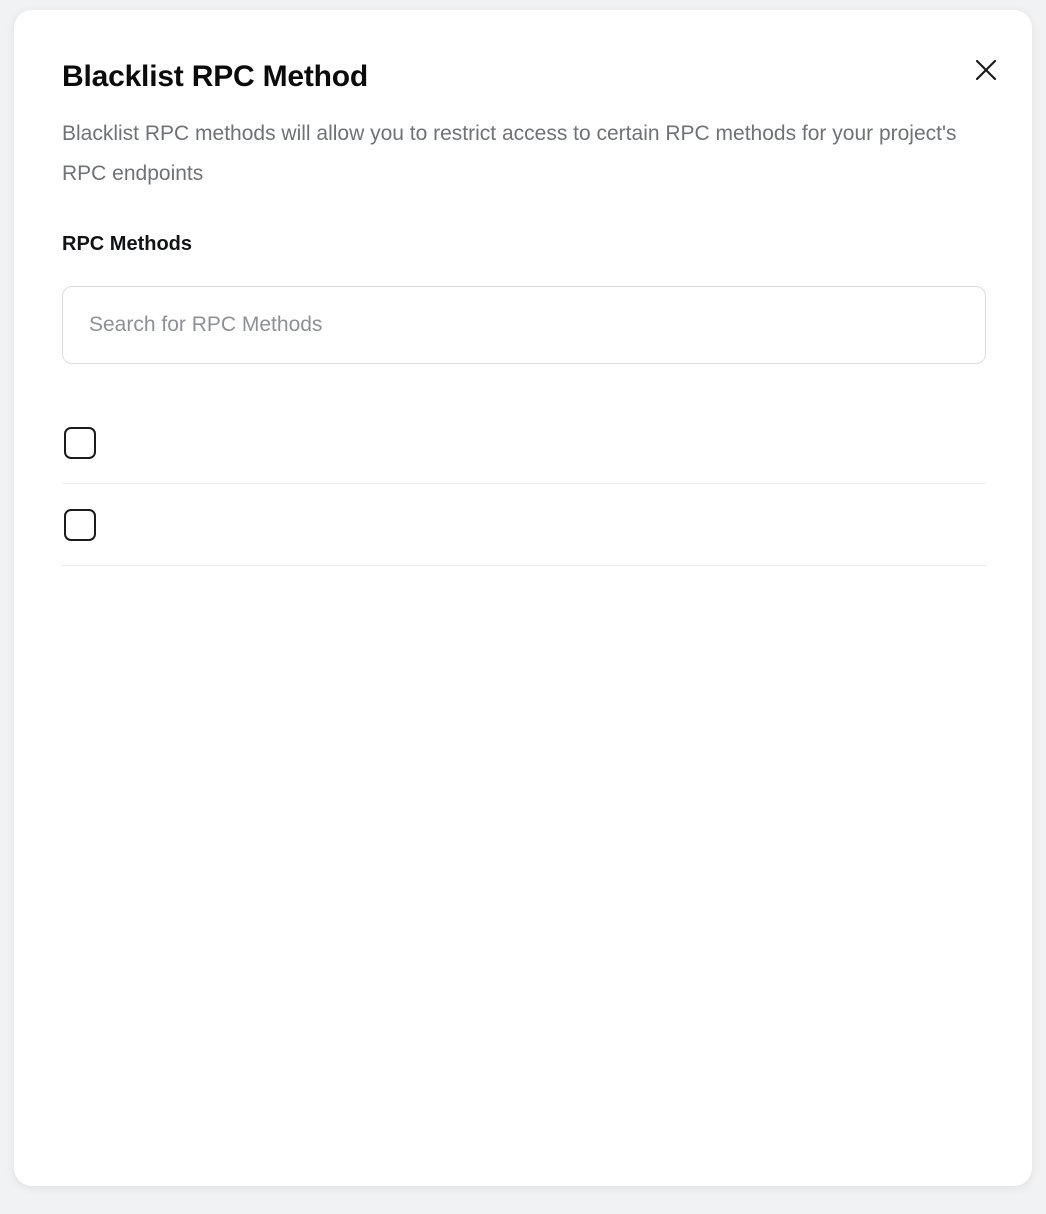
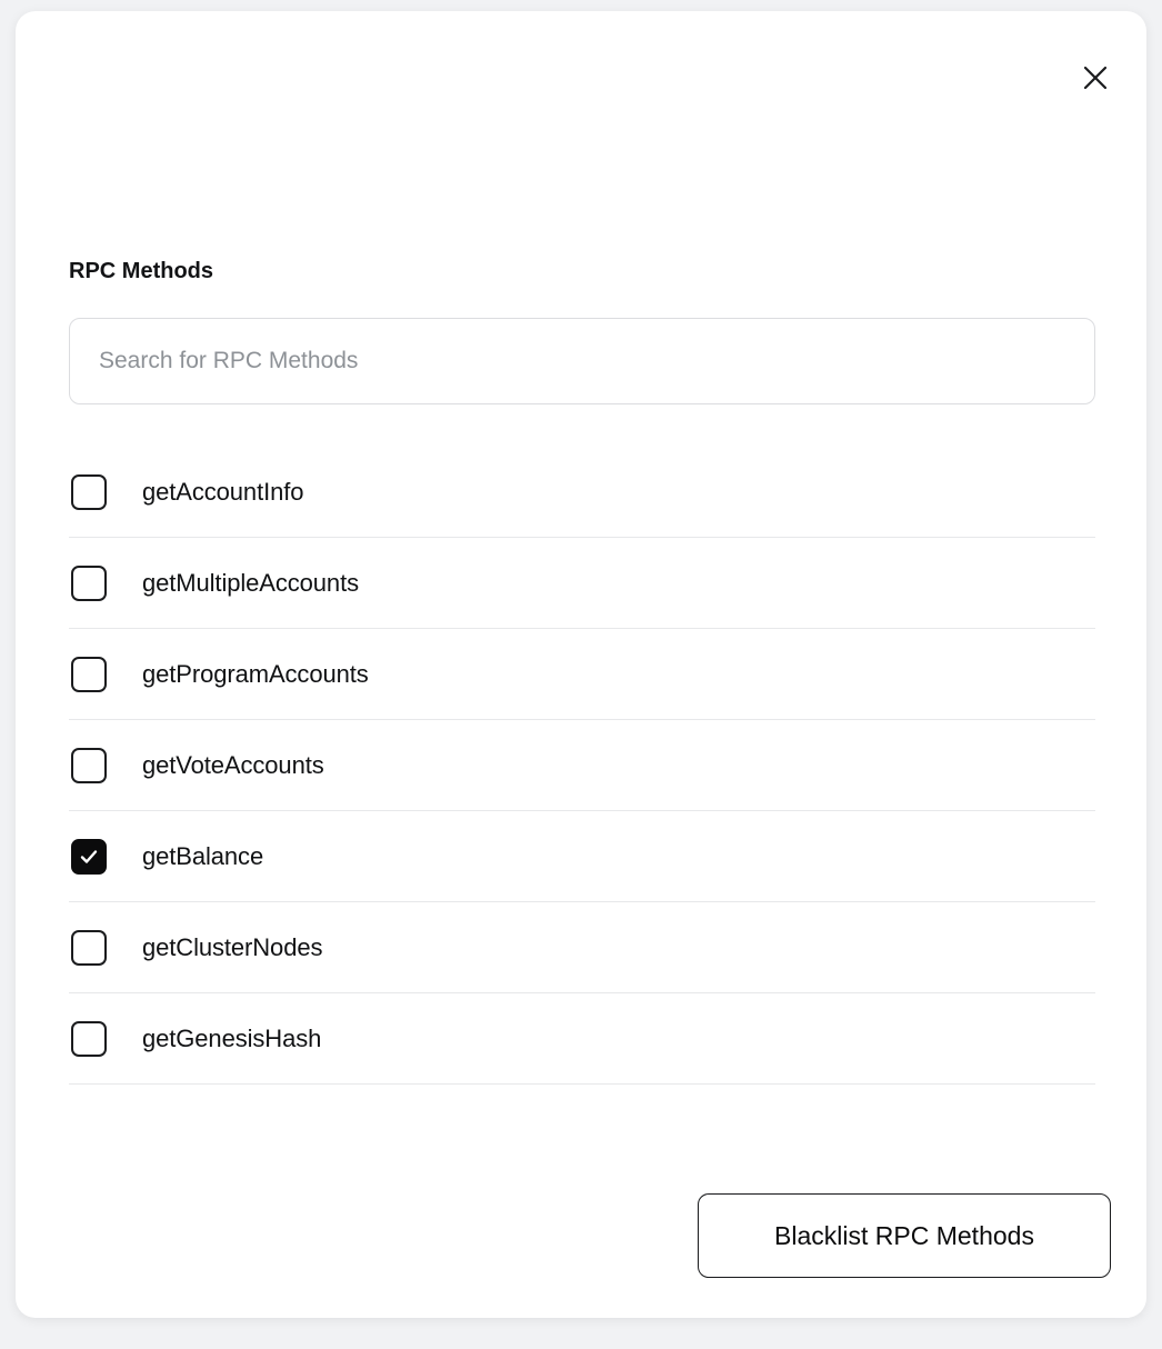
- Blacklist RPC Method
- Blacklist RPC methods will allow you to restrict access to certain RPC methods for your project's RPC endpoints
  RPC Methods
  Search for RPC Methods
+ getAccountInfo
+ getMultipleAccounts
+ getProgramAccounts
+ getVoteAccounts
+ getBalance
+ getClusterNodes
+ getGenesisHash
+ Blacklist RPC Methods
